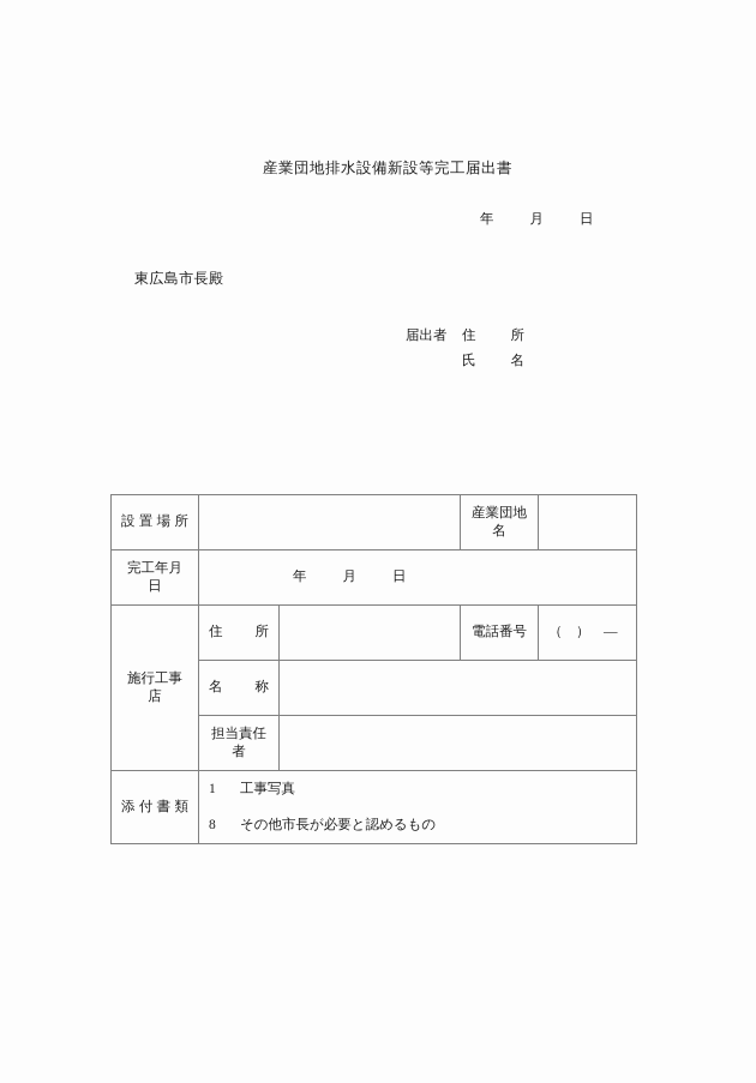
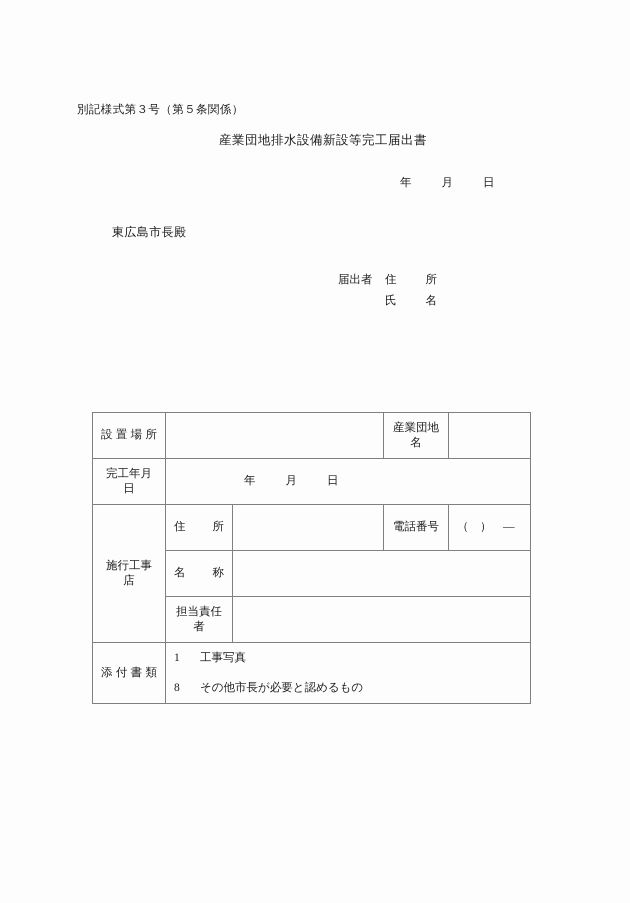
+ 別記様式第３号（第５条関係）
  産業団地排水設備新設等完工届出書
  年 月 日
  東広島市長殿
  届出者 住 所
  氏 名
  設置場所		産業団地名
  完工年月日	年 月 日
  施行工事店	住 所		電話番号	（ ） ―
  名 称
  担当責任者
  添付書類	1 工事写真 8 その他市長が必要と認めるもの
